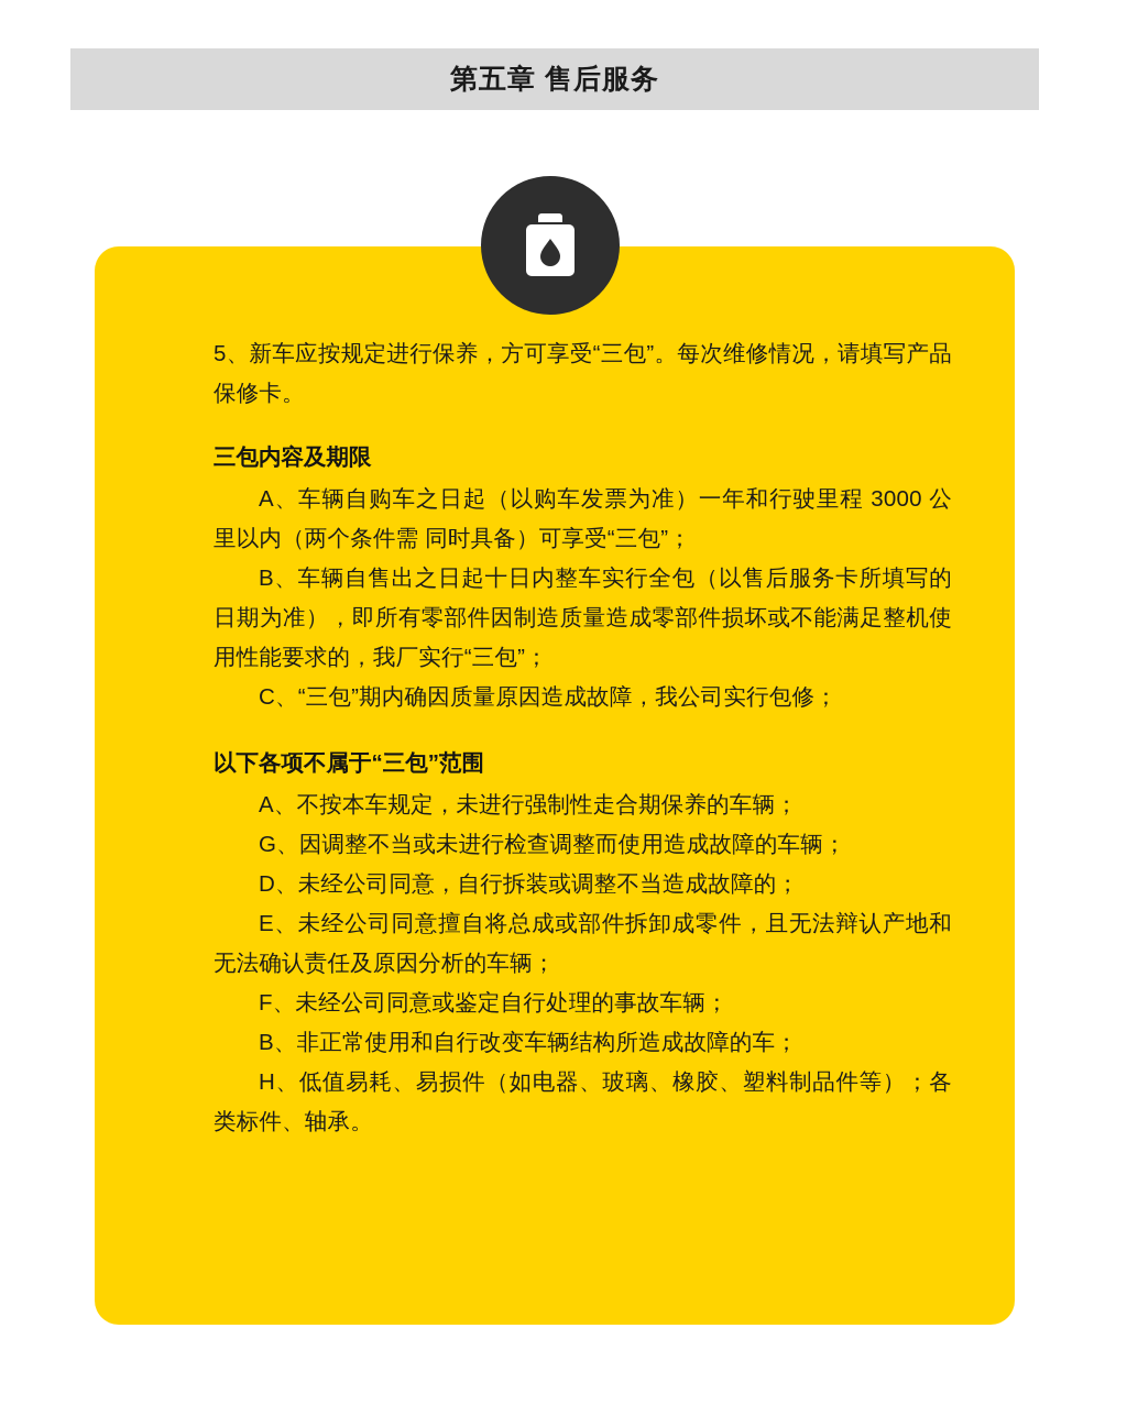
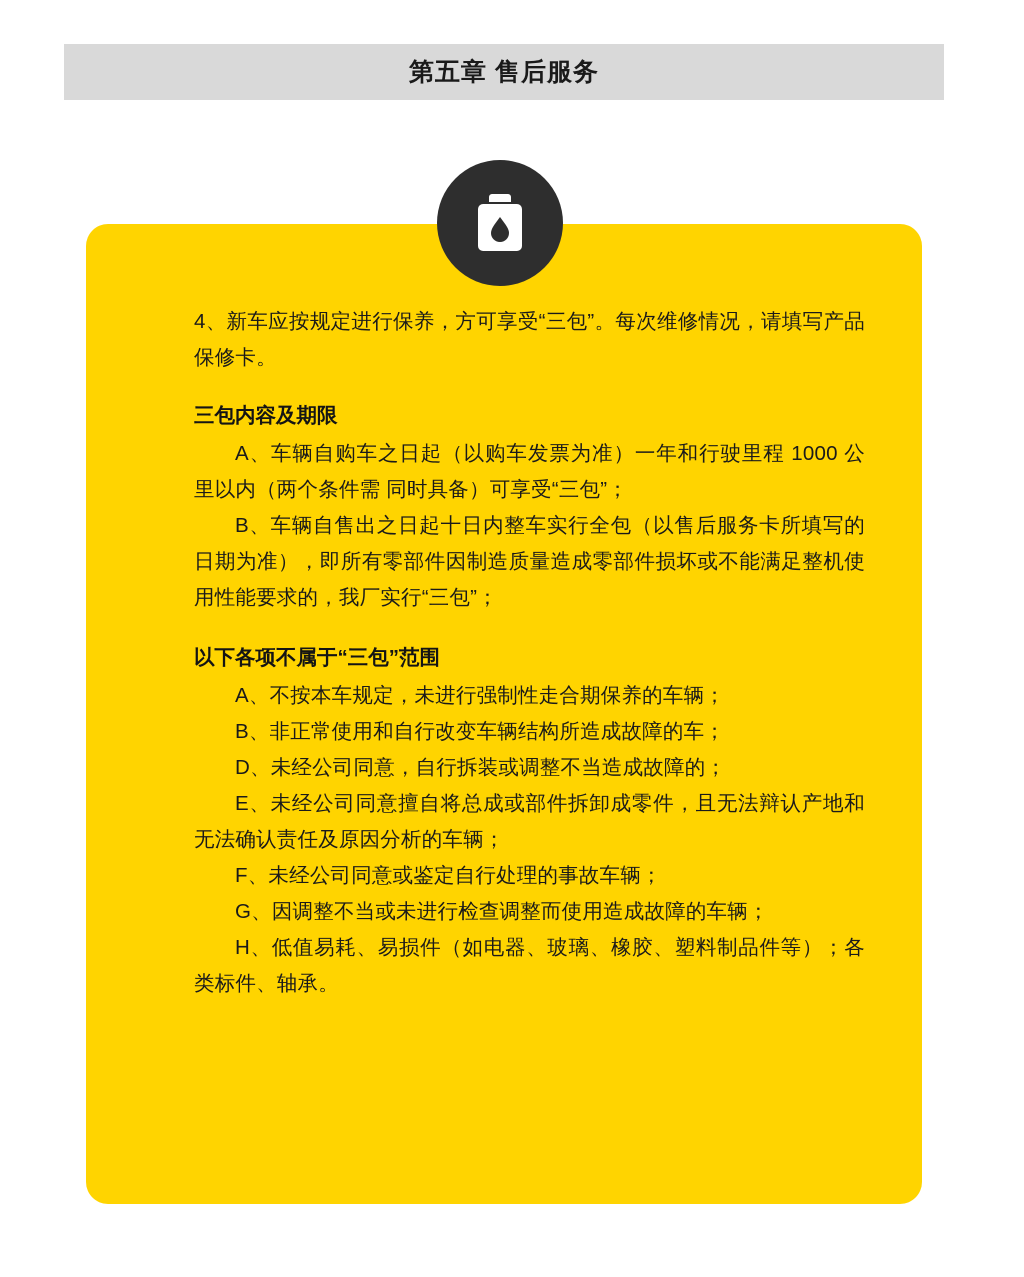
  第五章 售后服务
- 5、新车应按规定进行保养，方可享受“三包”。每次维修情况，请填写产品保修卡。
+ 4、新车应按规定进行保养，方可享受“三包”。每次维修情况，请填写产品保修卡。
  三包内容及期限
- A、车辆自购车之日起（以购车发票为准）一年和行驶里程 3000 公里以内（两个条件需 同时具备）可享受“三包”；
+ A、车辆自购车之日起（以购车发票为准）一年和行驶里程 1000 公里以内（两个条件需 同时具备）可享受“三包”；
  B、车辆自售出之日起十日内整车实行全包（以售后服务卡所填写的日期为准），即所有零部件因制造质量造成零部件损坏或不能满足整机使用性能要求的，我厂实行“三包”；
- C、“三包”期内确因质量原因造成故障，我公司实行包修；
  以下各项不属于“三包”范围
  A、不按本车规定，未进行强制性走合期保养的车辆；
- G、因调整不当或未进行检查调整而使用造成故障的车辆；
+ B、非正常使用和自行改变车辆结构所造成故障的车；
  D、未经公司同意，自行拆装或调整不当造成故障的；
  E、未经公司同意擅自将总成或部件拆卸成零件，且无法辩认产地和无法确认责任及原因分析的车辆；
  F、未经公司同意或鉴定自行处理的事故车辆；
- B、非正常使用和自行改变车辆结构所造成故障的车；
+ G、因调整不当或未进行检查调整而使用造成故障的车辆；
  H、低值易耗、易损件（如电器、玻璃、橡胶、塑料制品件等）；各类标件、轴承。
